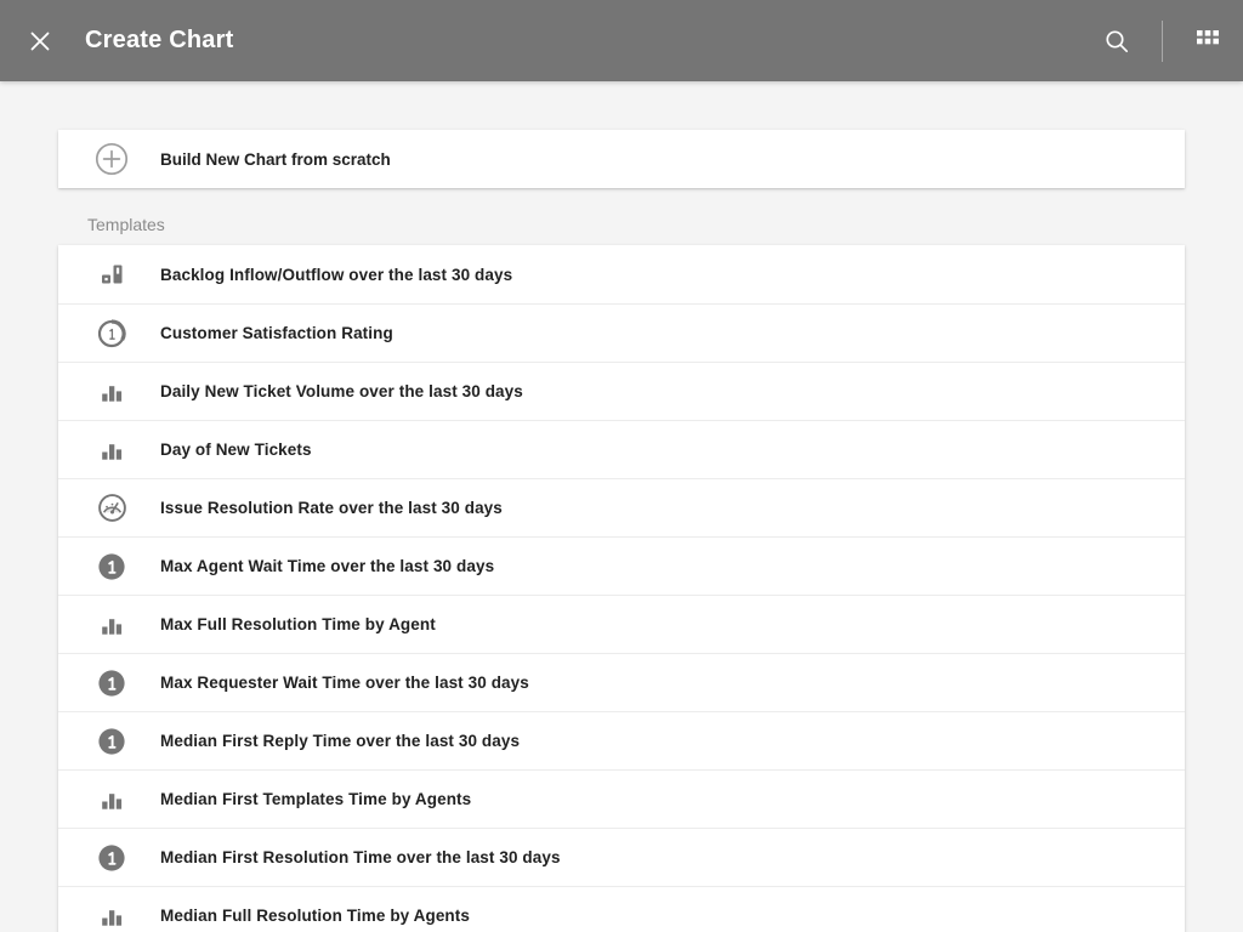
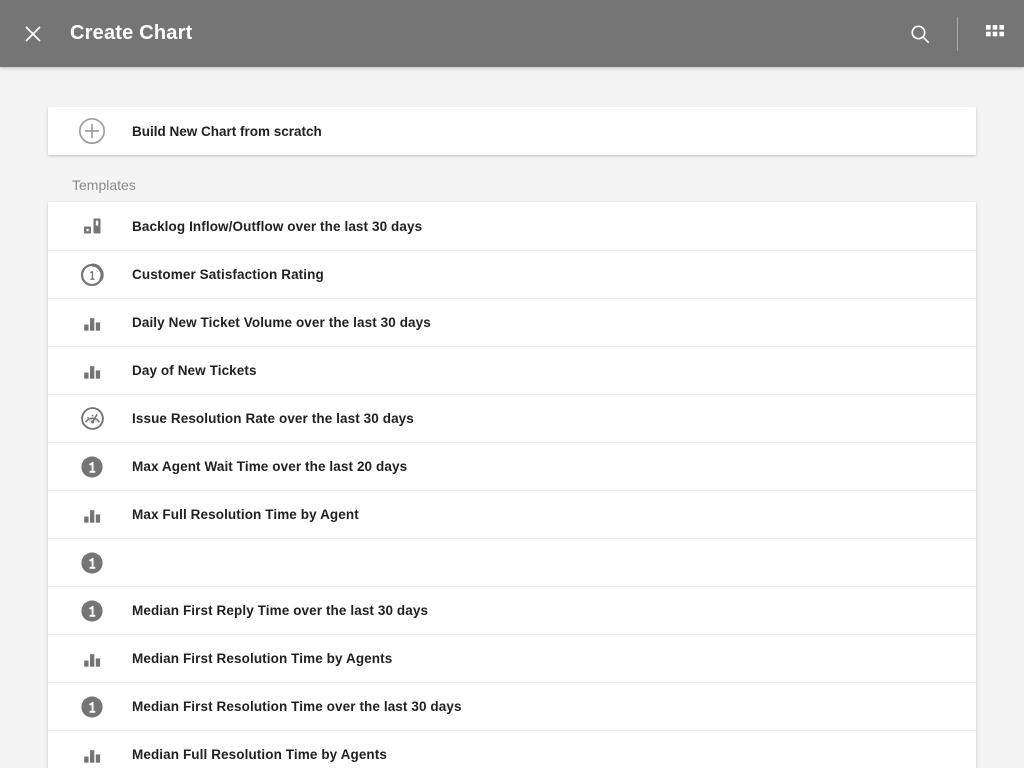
  Create Chart
  Build New Chart from scratch
  Templates
  Backlog Inflow/Outflow over the last 30 days
  Customer Satisfaction Rating
  Daily New Ticket Volume over the last 30 days
  Day of New Tickets
  Issue Resolution Rate over the last 30 days
- Max Agent Wait Time over the last 30 days
+ Max Agent Wait Time over the last 20 days
  Max Full Resolution Time by Agent
- Max Requester Wait Time over the last 30 days
  Median First Reply Time over the last 30 days
- Median First Templates Time by Agents
+ Median First Resolution Time by Agents
  Median First Resolution Time over the last 30 days
  Median Full Resolution Time by Agents
